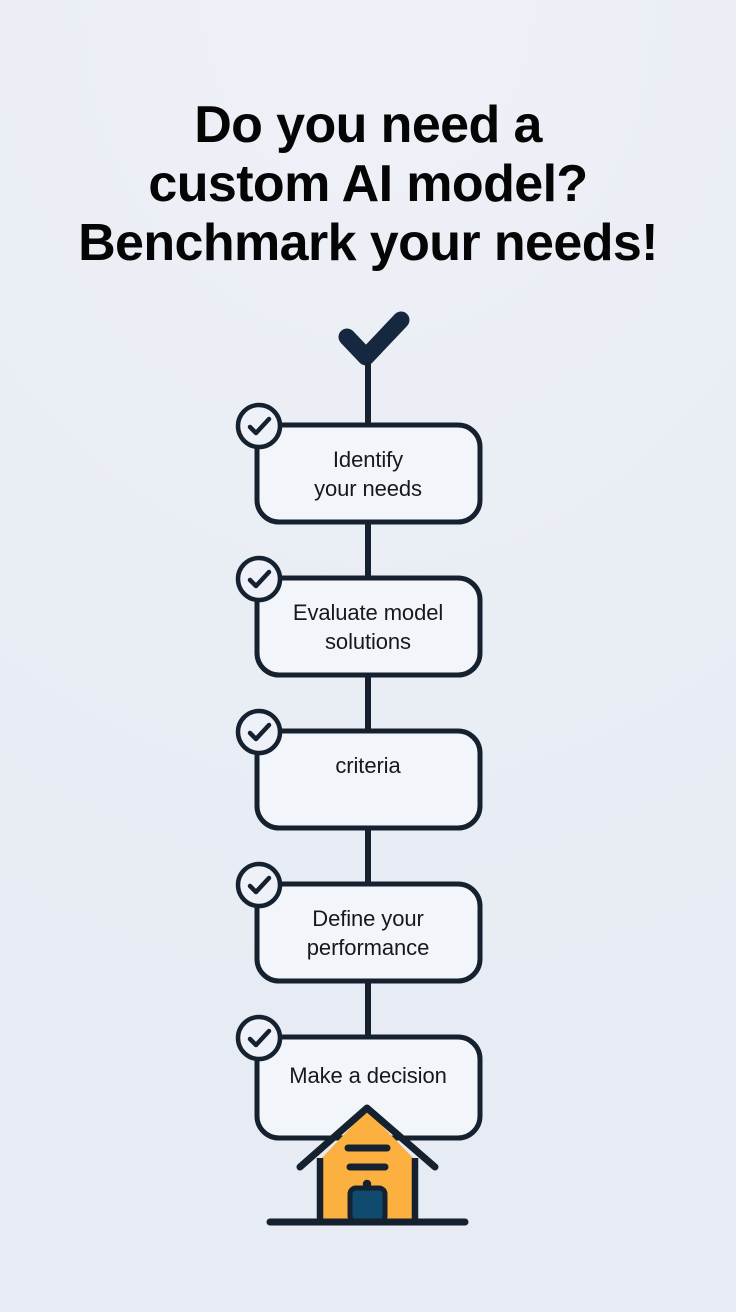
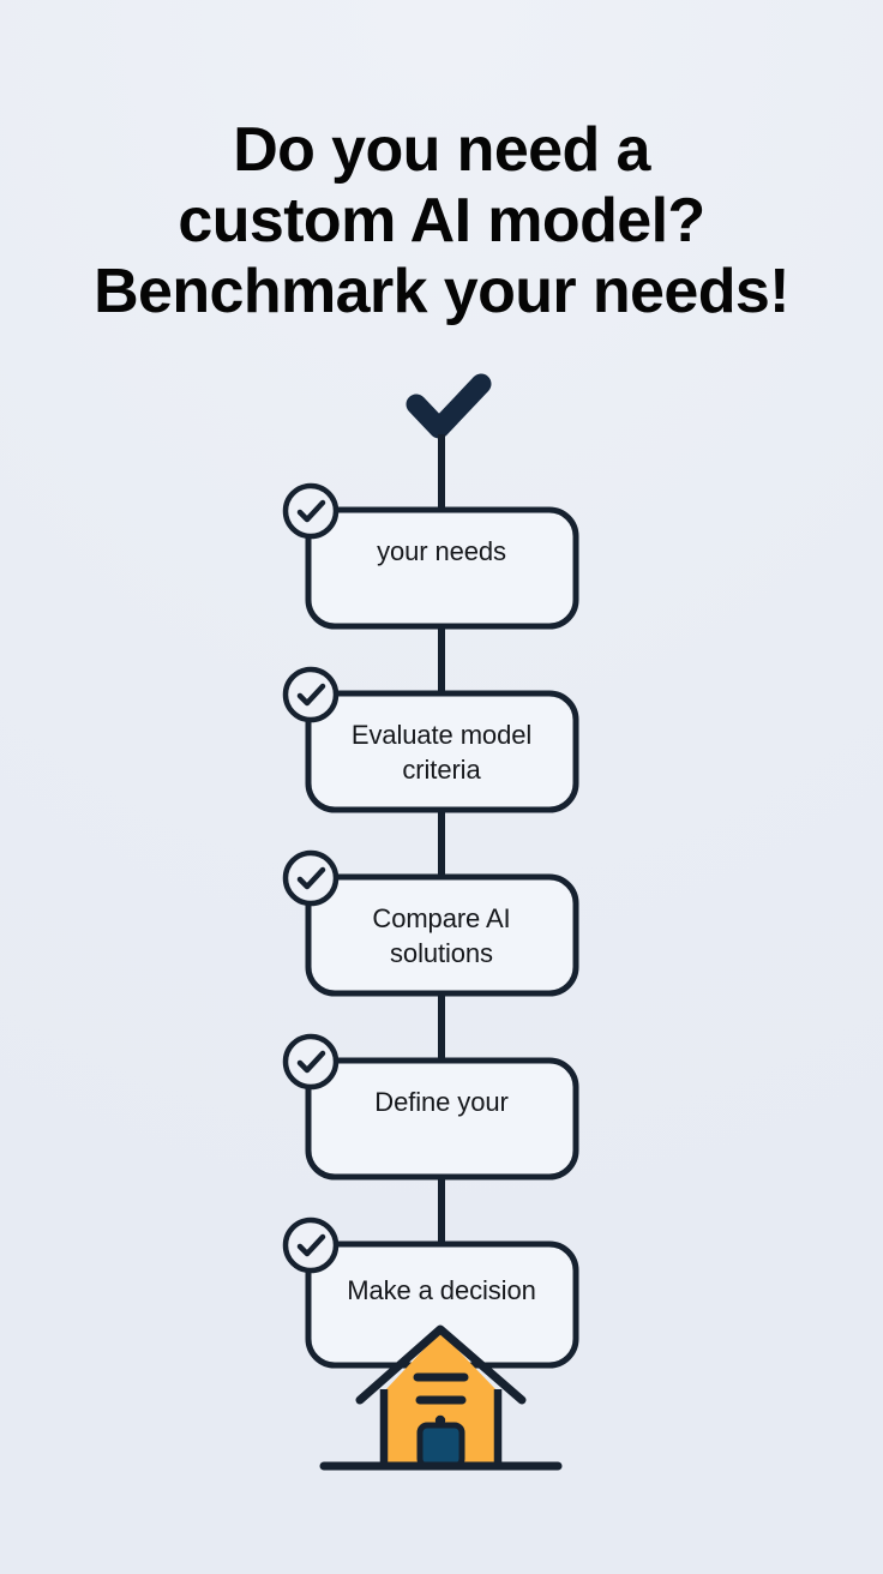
  Do you need a
  custom AI model?
  Benchmark your needs!
- Identify
  your needs
  Evaluate model
- solutions
+ criteria
+ Compare AI
- criteria
+ solutions
  Define your
- performance
  Make a decision
